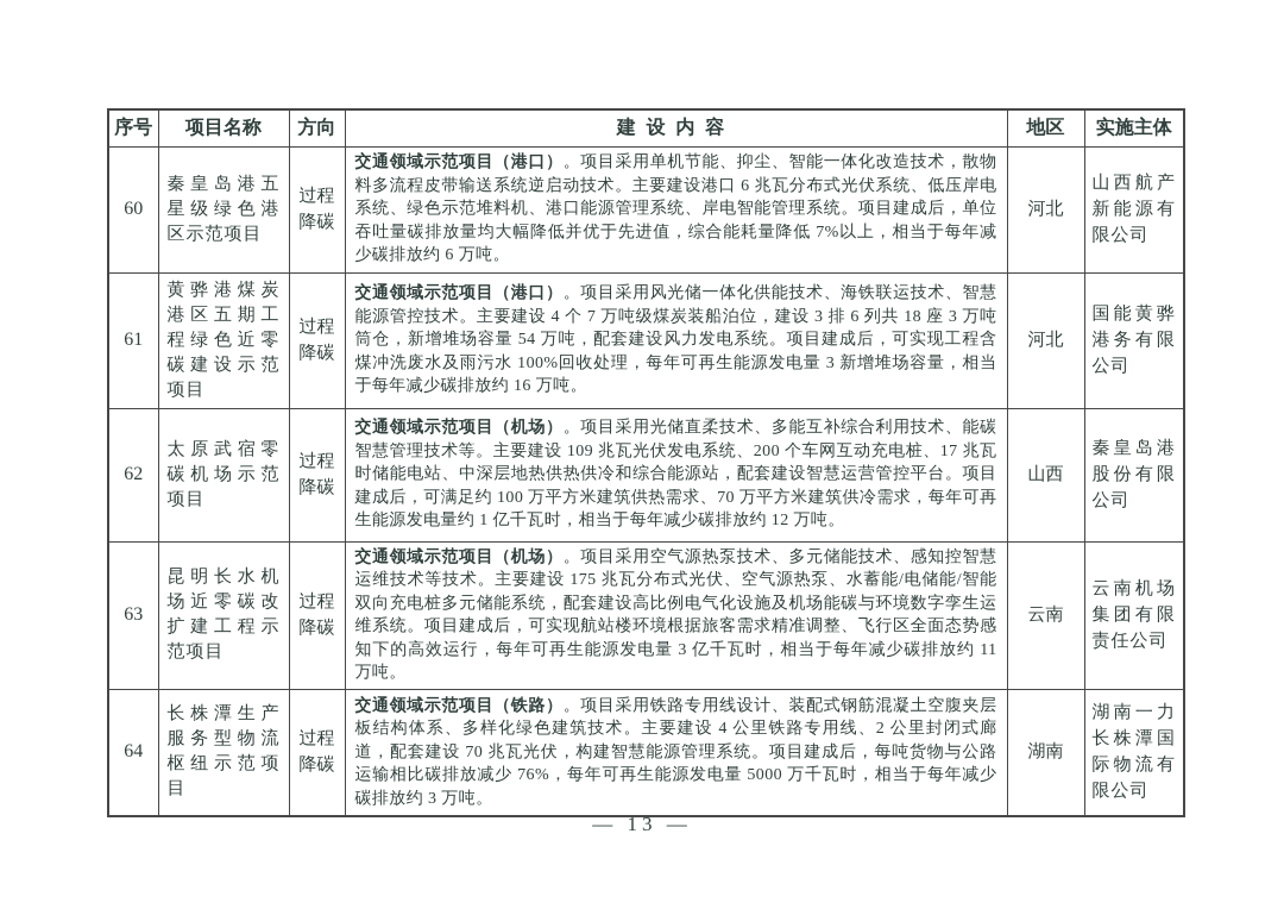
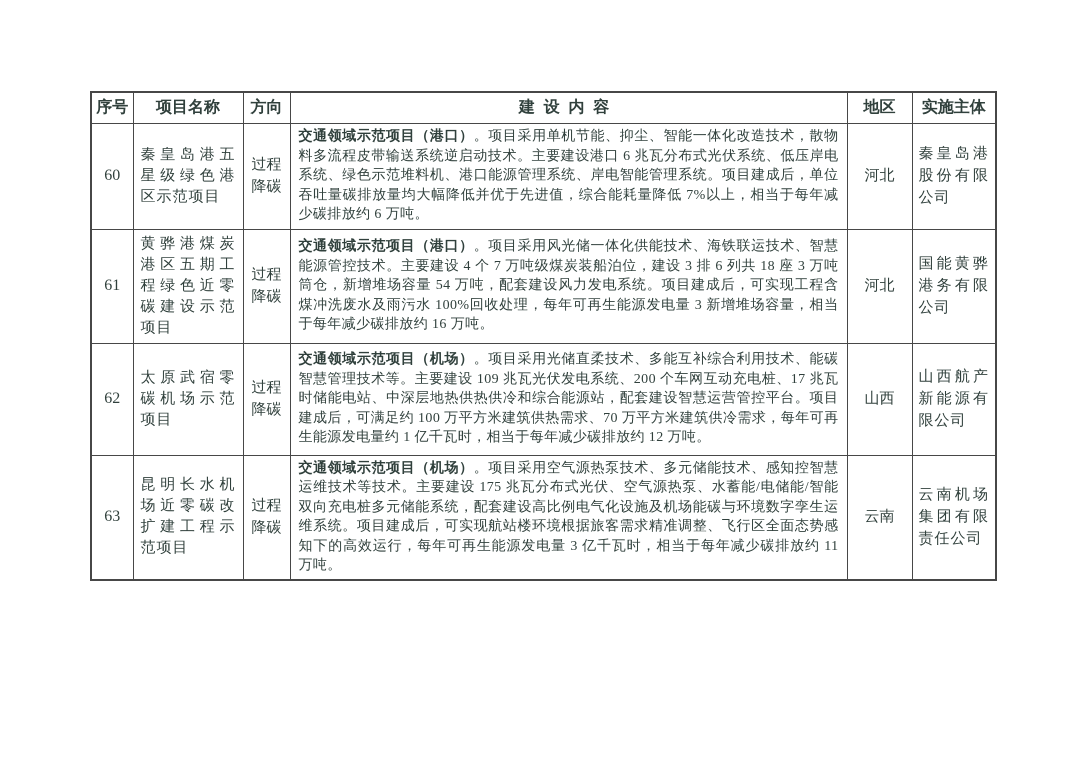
  序号	项目名称	方向	建设内容	地区	实施主体
- 60	秦皇岛港五星级绿色港区示范项目	过程降碳	交通领域示范项目（港口）。项目采用单机节能、抑尘、智能一体化改造技术，散物料多流程皮带输送系统逆启动技术。主要建设港口 6 兆瓦分布式光伏系统、低压岸电系统、绿色示范堆料机、港口能源管理系统、岸电智能管理系统。项目建成后，单位吞吐量碳排放量均大幅降低并优于先进值，综合能耗量降低 7%以上，相当于每年减少碳排放约 6 万吨。	河北	山西航产新能源有限公司
+ 60	秦皇岛港五星级绿色港区示范项目	过程降碳	交通领域示范项目（港口）。项目采用单机节能、抑尘、智能一体化改造技术，散物料多流程皮带输送系统逆启动技术。主要建设港口 6 兆瓦分布式光伏系统、低压岸电系统、绿色示范堆料机、港口能源管理系统、岸电智能管理系统。项目建成后，单位吞吐量碳排放量均大幅降低并优于先进值，综合能耗量降低 7%以上，相当于每年减少碳排放约 6 万吨。	河北	秦皇岛港股份有限公司
  61	黄骅港煤炭港区五期工程绿色近零碳建设示范项目	过程降碳	交通领域示范项目（港口）。项目采用风光储一体化供能技术、海铁联运技术、智慧能源管控技术。主要建设 4 个 7 万吨级煤炭装船泊位，建设 3 排 6 列共 18 座 3 万吨筒仓，新增堆场容量 54 万吨，配套建设风力发电系统。项目建成后，可实现工程含煤冲洗废水及雨污水 100%回收处理，每年可再生能源发电量 3 新增堆场容量，相当于每年减少碳排放约 16 万吨。	河北	国能黄骅港务有限公司
- 62	太原武宿零碳机场示范项目	过程降碳	交通领域示范项目（机场）。项目采用光储直柔技术、多能互补综合利用技术、能碳智慧管理技术等。主要建设 109 兆瓦光伏发电系统、200 个车网互动充电桩、17 兆瓦时储能电站、中深层地热供热供冷和综合能源站，配套建设智慧运营管控平台。项目建成后，可满足约 100 万平方米建筑供热需求、70 万平方米建筑供冷需求，每年可再生能源发电量约 1 亿千瓦时，相当于每年减少碳排放约 12 万吨。	山西	秦皇岛港股份有限公司
+ 62	太原武宿零碳机场示范项目	过程降碳	交通领域示范项目（机场）。项目采用光储直柔技术、多能互补综合利用技术、能碳智慧管理技术等。主要建设 109 兆瓦光伏发电系统、200 个车网互动充电桩、17 兆瓦时储能电站、中深层地热供热供冷和综合能源站，配套建设智慧运营管控平台。项目建成后，可满足约 100 万平方米建筑供热需求、70 万平方米建筑供冷需求，每年可再生能源发电量约 1 亿千瓦时，相当于每年减少碳排放约 12 万吨。	山西	山西航产新能源有限公司
  63	昆明长水机场近零碳改扩建工程示范项目	过程降碳	交通领域示范项目（机场）。项目采用空气源热泵技术、多元储能技术、感知控智慧运维技术等技术。主要建设 175 兆瓦分布式光伏、空气源热泵、水蓄能/电储能/智能双向充电桩多元储能系统，配套建设高比例电气化设施及机场能碳与环境数字孪生运维系统。项目建成后，可实现航站楼环境根据旅客需求精准调整、飞行区全面态势感知下的高效运行，每年可再生能源发电量 3 亿千瓦时，相当于每年减少碳排放约 11 万吨。	云南	云南机场集团有限责任公司
- 64	长株潭生产服务型物流枢纽示范项目	过程降碳	交通领域示范项目（铁路）。项目采用铁路专用线设计、装配式钢筋混凝土空腹夹层板结构体系、多样化绿色建筑技术。主要建设 4 公里铁路专用线、2 公里封闭式廊道，配套建设 70 兆瓦光伏，构建智慧能源管理系统。项目建成后，每吨货物与公路运输相比碳排放减少 76%，每年可再生能源发电量 5000 万千瓦时，相当于每年减少碳排放约 3 万吨。	湖南	湖南一力长株潭国际物流有限公司
- — 13 —
